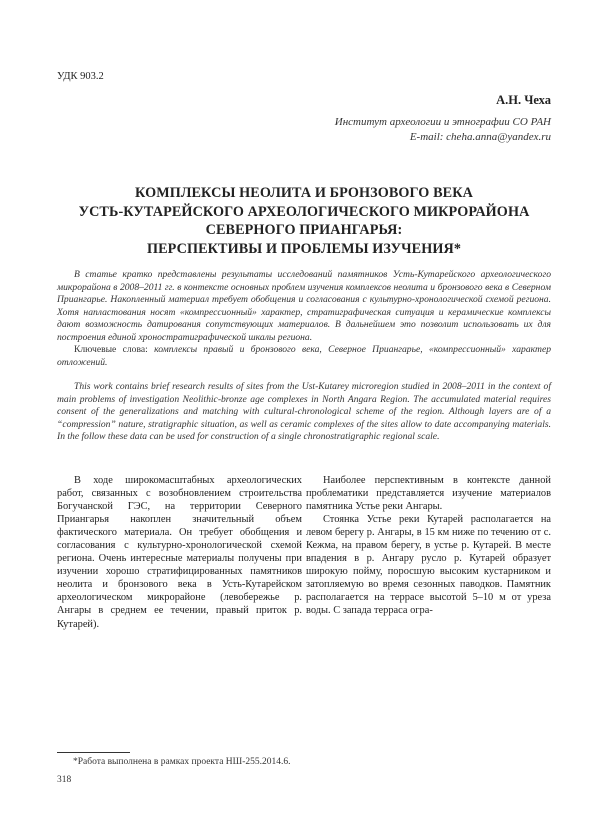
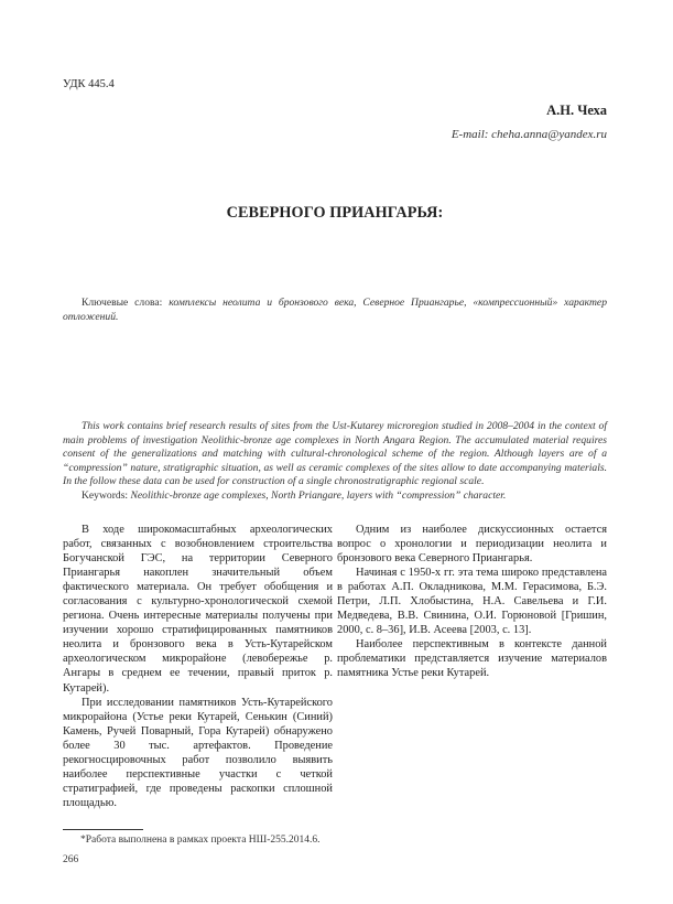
- УДК 903.2
+ УДК 445.4
  А.Н. Чеха
- Институт археологии и этнографии СО РАН
  E-mail: cheha.anna@yandex.ru
- КОМПЛЕКСЫ НЕОЛИТА И БРОНЗОВОГО ВЕКА
- УСТЬ-КУТАРЕЙСКОГО АРХЕОЛОГИЧЕСКОГО МИКРОРАЙОНА
  СЕВЕРНОГО ПРИАНГАРЬЯ:
- ПЕРСПЕКТИВЫ И ПРОБЛЕМЫ ИЗУЧЕНИЯ*
- В статье кратко представлены результаты исследований памятников Усть-Кутарейского археологического микрорайона в 2008–2011 гг. в контексте основных проблем изучения комплексов неолита и бронзового века в Северном Приангарье. Накопленный материал требует обобщения и согласования с культурно-хронологической схемой региона. Хотя напластования носят «компрессионный» характер, стратиграфическая ситуация и керамические комплексы дают возможность датирования сопутствующих материалов. В дальнейшем это позволит использовать их для построения единой хроностратиграфической шкалы региона.
- Ключевые слова: комплексы правый и бронзового века, Северное Приангарье, «компрессионный» характер отложений.
+ Ключевые слова: комплексы неолита и бронзового века, Северное Приангарье, «компрессионный» характер отложений.
- This work contains brief research results of sites from the Ust-Kutarey microregion studied in 2008–2011 in the context of main problems of investigation Neolithic-bronze age complexes in North Angara Region. The accumulated material requires consent of the generalizations and matching with cultural-chronological scheme of the region. Although layers are of a “compression” nature, stratigraphic situation, as well as ceramic complexes of the sites allow to date accompanying materials. In the follow these data can be used for construction of a single chronostratigraphic regional scale.
+ This work contains brief research results of sites from the Ust-Kutarey microregion studied in 2008–2004 in the context of main problems of investigation Neolithic-bronze age complexes in North Angara Region. The accumulated material requires consent of the generalizations and matching with cultural-chronological scheme of the region. Although layers are of a “compression” nature, stratigraphic situation, as well as ceramic complexes of the sites allow to date accompanying materials. In the follow these data can be used for construction of a single chronostratigraphic regional scale.
+ Keywords: Neolithic-bronze age complexes, North Priangare, layers with “compression” character.
  В ходе широкомасштабных археологических работ, связанных с возобновлением строительства Богучанской ГЭС, на территории Северного Приангарья накоплен значительный объем фактического материала. Он требует обобщения и согласования с культурно-хронологической схемой региона. Очень интересные материалы получены при изучении хорошо стратифицированных памятников неолита и бронзового века в Усть-Кутарейском археологическом микрорайоне (левобережье р. Ангары в среднем ее течении, правый приток р. Кутарей).
+ При исследовании памятников Усть-Кутарейского микрорайона (Устье реки Кутарей, Сенькин (Синий) Камень, Ручей Поварный, Гора Кутарей) обнаружено более 30 тыс. артефактов. Проведение рекогносцировочных работ позволило выявить наиболее перспективные участки с четкой стратиграфией, где проведены раскопки сплошной площадью.
+ Одним из наиболее дискуссионных остается вопрос о хронологии и периодизации неолита и бронзового века Северного Приангарья.
+ Начиная с 1950-х гг. эта тема широко представлена в работах А.П. Окладникова, М.М. Герасимова, Б.Э. Петри, Л.П. Хлобыстина, Н.А. Савельева и Г.И. Медведева, В.В. Свинина, О.И. Горюновой [Гришин, 2000, с. 8–36], И.В. Асеева [2003, с. 13].
- Наиболее перспективным в контексте данной проблематики представляется изучение материалов памятника Устье реки Ангары.
+ Наиболее перспективным в контексте данной проблематики представляется изучение материалов памятника Устье реки Кутарей.
- Стоянка Устье реки Кутарей располагается на левом берегу р. Ангары, в 15 км ниже по течению от с. Кежма, на правом берегу, в устье р. Кутарей. В месте впадения в р. Ангару русло р. Кутарей образует широкую пойму, поросшую высоким кустарником и затопляемую во время сезонных паводков. Памятник располагается на террасе высотой 5–10 м от уреза воды. С запада терраса огра-
  *Работа выполнена в рамках проекта НШ-255.2014.6.
- 318
+ 266
